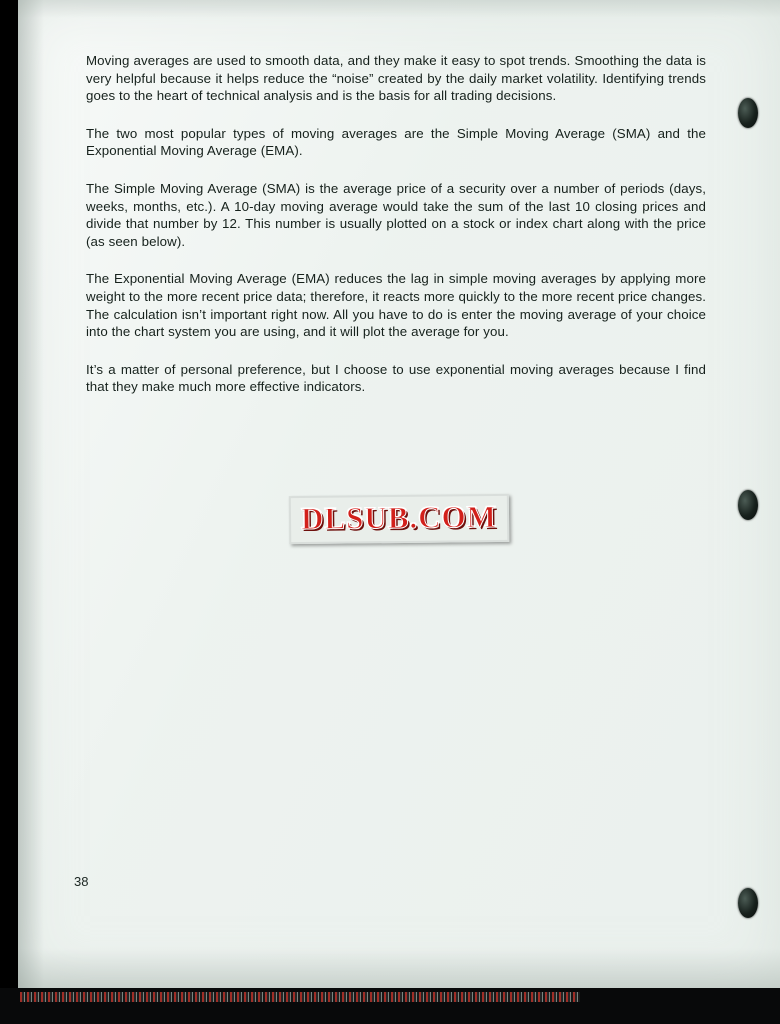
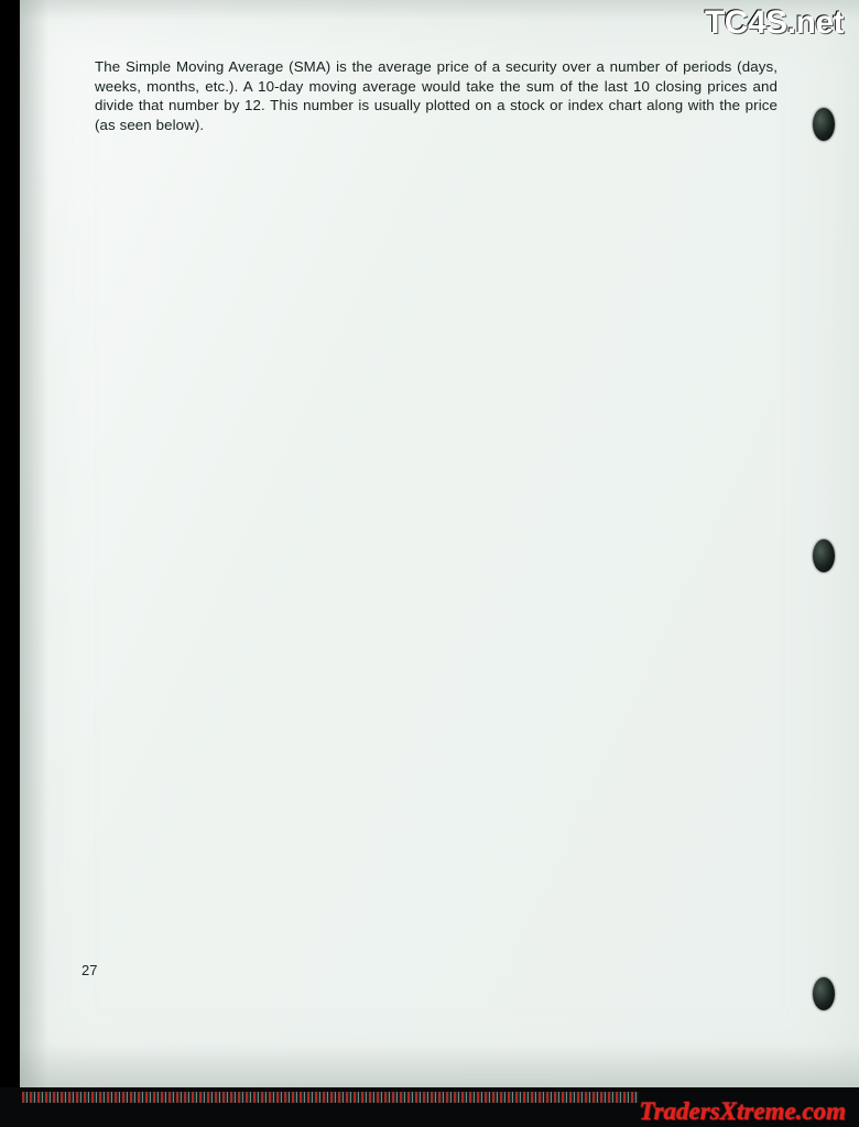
- Moving averages are used to smooth data, and they make it easy to spot trends. Smoothing the data is very helpful because it helps reduce the “noise” created by the daily market volatility. Identifying trends goes to the heart of technical analysis and is the basis for all trading decisions.
- The two most popular types of moving averages are the Simple Moving Average (SMA) and the Exponential Moving Average (EMA).
  The Simple Moving Average (SMA) is the average price of a security over a number of periods (days, weeks, months, etc.). A 10-day moving average would take the sum of the last 10 closing prices and divide that number by 12. This number is usually plotted on a stock or index chart along with the price (as seen below).
- The Exponential Moving Average (EMA) reduces the lag in simple moving averages by applying more weight to the more recent price data; therefore, it reacts more quickly to the more recent price changes. The calculation isn’t important right now. All you have to do is enter the moving average of your choice into the chart system you are using, and it will plot the average for you.
- It’s a matter of personal preference, but I choose to use exponential moving averages because I find that they make much more effective indicators.
- DLSUB.COM
- 38
+ 27
+ TC4S.net
+ TradersXtreme.com
